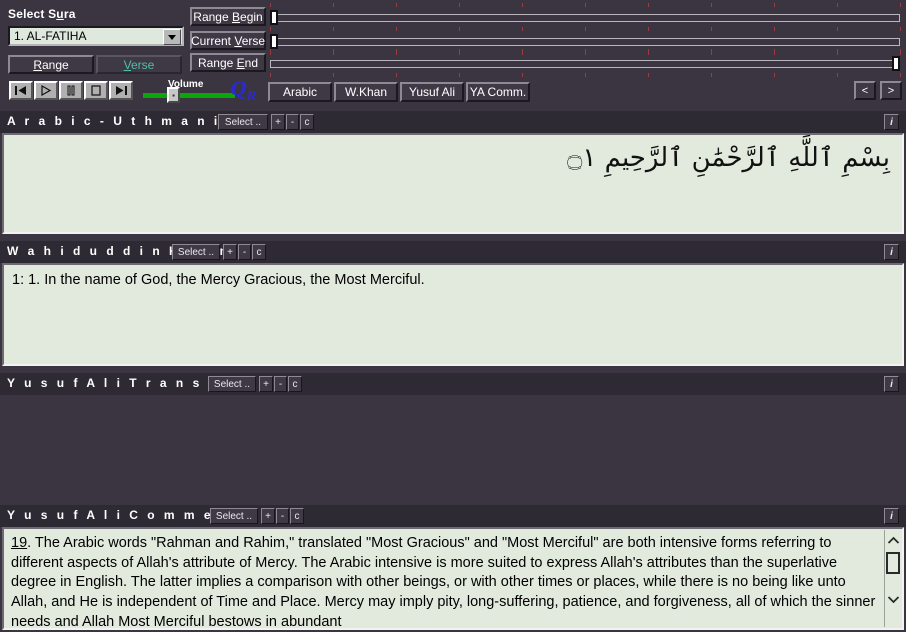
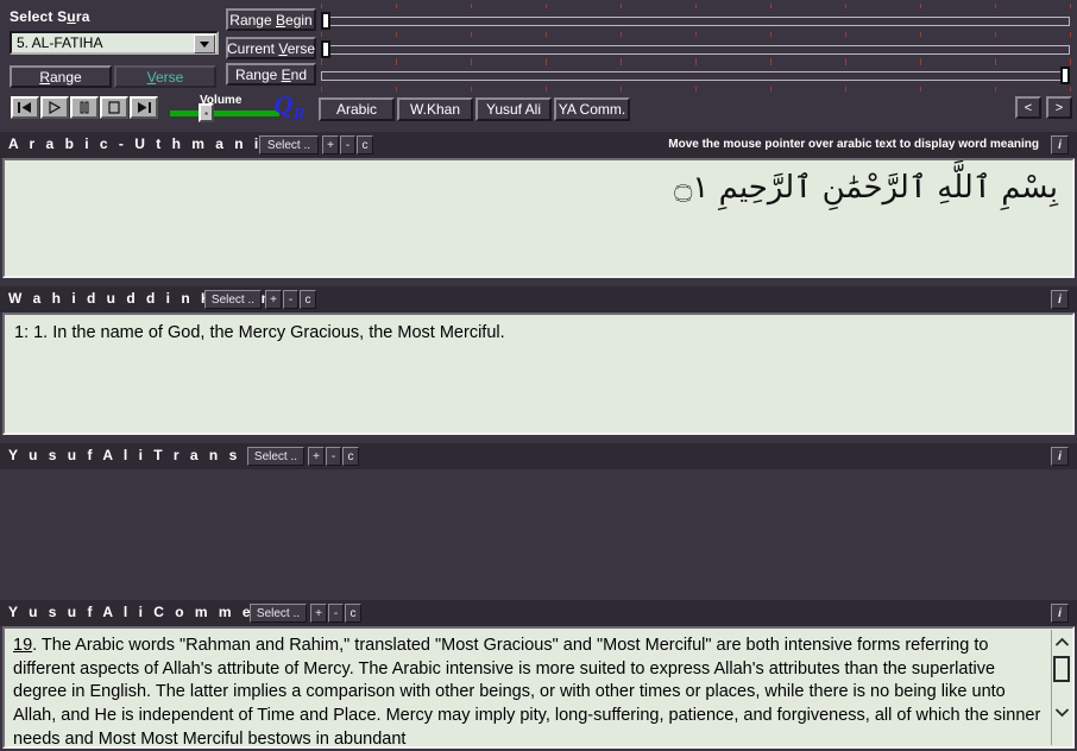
  Select Sura
- 1. AL-FATIHA
+ 5. AL-FATIHA
  Range
  Verse
  Volume
  ▪
  QR
  Range Begin
  Current Verse
  Range End
  Arabic
  W.Khan
  Yusuf Ali
  YA Comm.
  <
  >
  Select ..
  +
  -
  c
+ Move the mouse pointer over arabic text to display word meaning
  i
  بِسْمِ ٱللَّهِ ٱلرَّحْمَٰنِ ٱلرَّحِيمِ ۝١
  W a h i d u d d i n
  Select ..
  +
  -
  c
  i
  1: 1. In the name of God, the Mercy Gracious, the Most Merciful.
  Select ..
  +
  -
  c
  i
  Y u s u f A l i C o m m e
  Select ..
  +
  -
  c
  i
- 19. The Arabic words "Rahman and Rahim," translated "Most Gracious" and "Most Merciful" are both intensive forms referring to different aspects of Allah's attribute of Mercy. The Arabic intensive is more suited to express Allah's attributes than the superlative degree in English. The latter implies a comparison with other beings, or with other times or places, while there is no being like unto Allah, and He is independent of Time and Place. Mercy may imply pity, long-suffering, patience, and forgiveness, all of which the sinner needs and Allah Most Merciful bestows in abundant
+ 19. The Arabic words "Rahman and Rahim," translated "Most Gracious" and "Most Merciful" are both intensive forms referring to different aspects of Allah's attribute of Mercy. The Arabic intensive is more suited to express Allah's attributes than the superlative degree in English. The latter implies a comparison with other beings, or with other times or places, while there is no being like unto Allah, and He is independent of Time and Place. Mercy may imply pity, long-suffering, patience, and forgiveness, all of which the sinner needs and Most Most Merciful bestows in abundant
